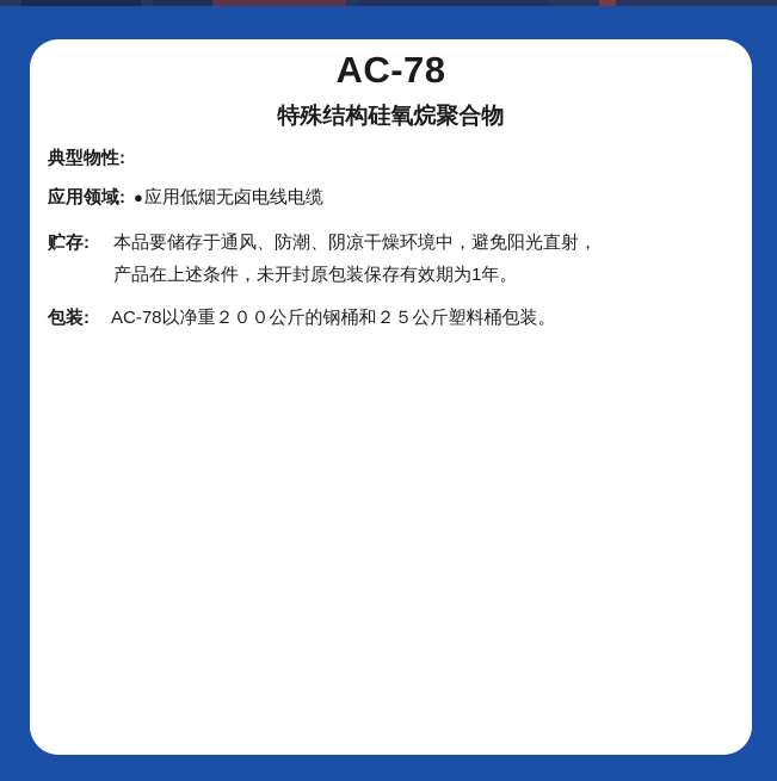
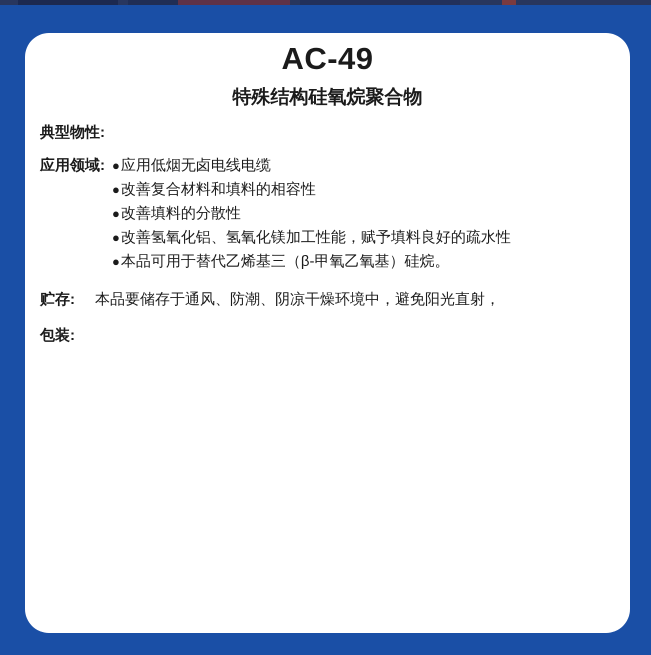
- AC-78
+ AC-49
  特殊结构硅氧烷聚合物
  典型物性:
  应用领域:
  ●应用低烟无卤电线电缆
+ ●改善复合材料和填料的相容性
+ ●改善填料的分散性
+ ●改善氢氧化铝、氢氧化镁加工性能，赋予填料良好的疏水性
+ ●本品可用于替代乙烯基三（β-甲氧乙氧基）硅烷。
  贮存:
  本品要储存于通风、防潮、阴凉干燥环境中，避免阳光直射，
- 产品在上述条件，未开封原包装保存有效期为1年。
  包装:
- AC-78以净重２００公斤的钢桶和２５公斤塑料桶包装。
